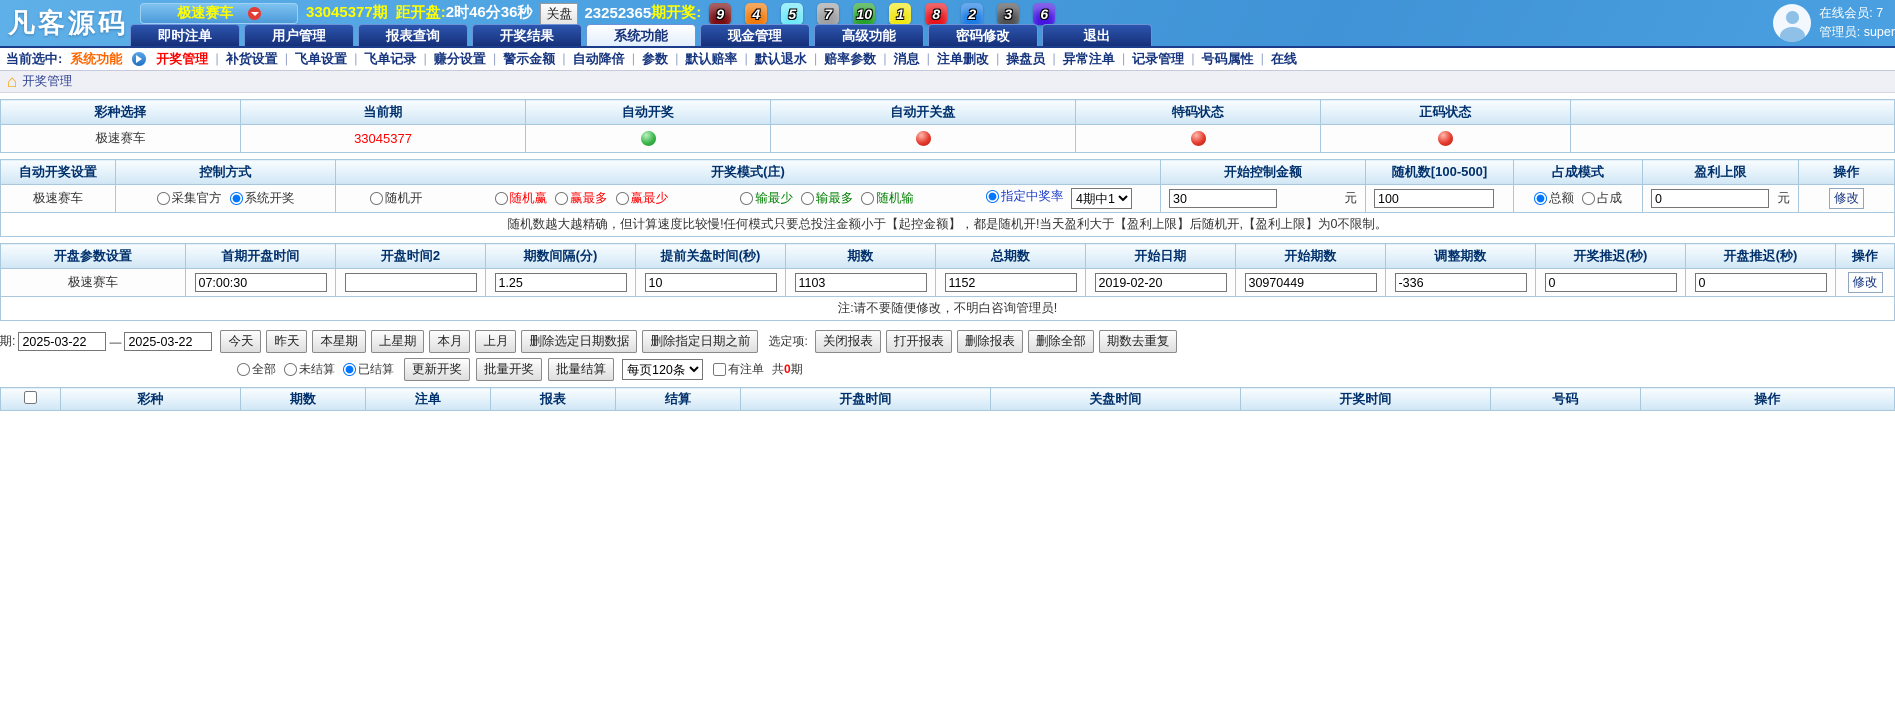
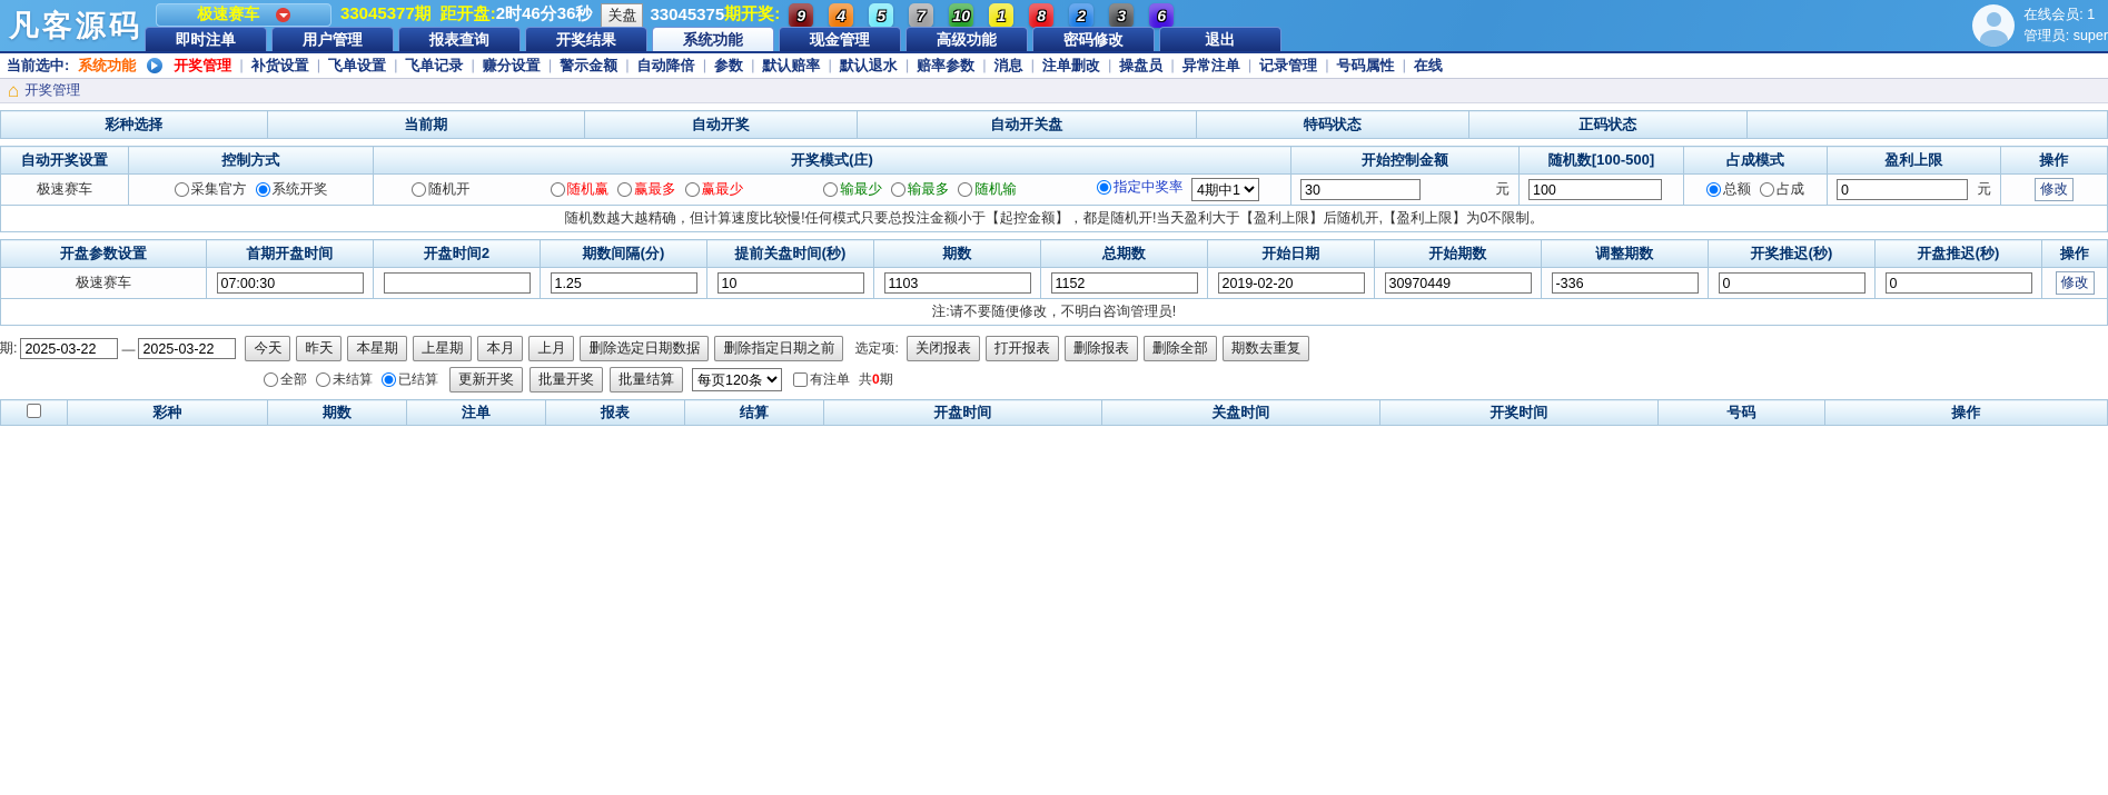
  凡客源码
  极速赛车
  33045377期
  距开盘:
  2时46分36秒
  关盘
- 23252365
+ 33045375
  期开奖:
  9
  4
  5
  7
  10
  1
  8
  2
  3
  6
- 在线会员: 7
+ 在线会员: 1
  管理员: super
  即时注单
  用户管理
  报表查询
  开奖结果
  系统功能
  现金管理
  高级功能
  密码修改
  退出
  当前选中:
  系统功能
  开奖管理
  补货设置
  飞单设置
  飞单记录
  赚分设置
  警示金额
  自动降倍
  参数
  默认赔率
  默认退水
  赔率参数
  消息
  注单删改
  操盘员
  异常注单
  记录管理
  号码属性
  在线
  ⌂
  开奖管理
  彩种选择	当前期	自动开奖	自动开关盘	特码状态	正码状态
- 极速赛车	33045377
  自动开奖设置	控制方式	开奖模式(庄)	开始控制金额	随机数[100-500]	占成模式	盈利上限	操作
  极速赛车	采集官方 系统开奖	随机开 随机赢 赢最多 赢最少 输最少 输最多 随机输 指定中奖率 4期中1	30 元	100	总额 占成	0 元	修改
  随机数越大越精确，但计算速度比较慢!任何模式只要总投注金额小于【起控金额】，都是随机开!当天盈利大于【盈利上限】后随机开,【盈利上限】为0不限制。
  开盘参数设置	首期开盘时间	开盘时间2	期数间隔(分)	提前关盘时间(秒)	期数	总期数	开始日期	开始期数	调整期数	开奖推迟(秒)	开盘推迟(秒)	操作
  极速赛车	07:00:30		1.25	10	1103	1152	2019-02-20	30970449	-336	0	0		修改
  注:请不要随便修改，不明白咨询管理员!
  2025-03-22
  —
  2025-03-22
  今天 昨天 本星期 上星期 本月 上月 删除选定日期数据 删除指定日期之前
  选定项:
  关闭报表 打开报表 删除报表 删除全部 期数去重复
  全部
  未结算
  已结算
  更新开奖 批量开奖 批量结算
  每页120条
  有注单
  共0期
  	彩种	期数	注单	报表	结算	开盘时间	关盘时间	开奖时间	号码	操作
